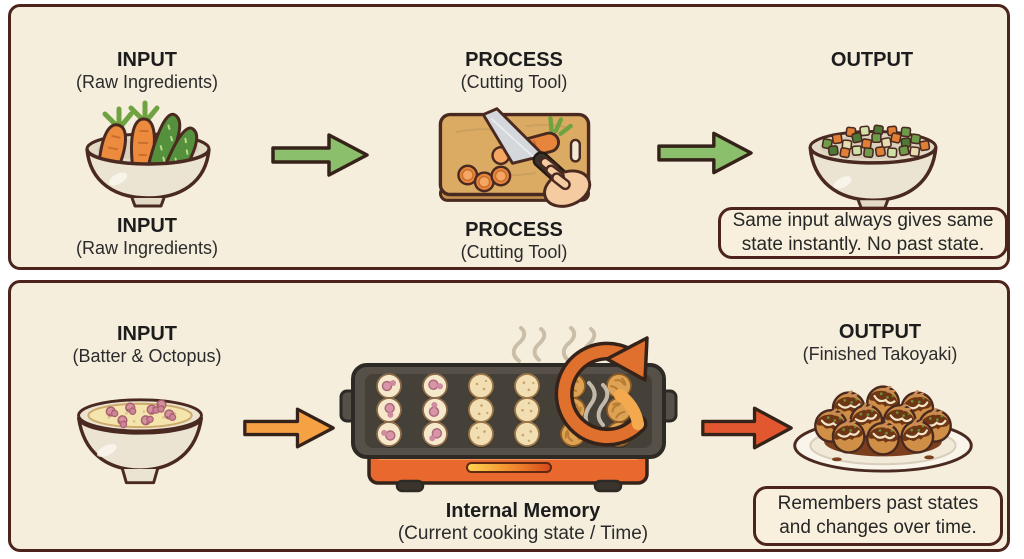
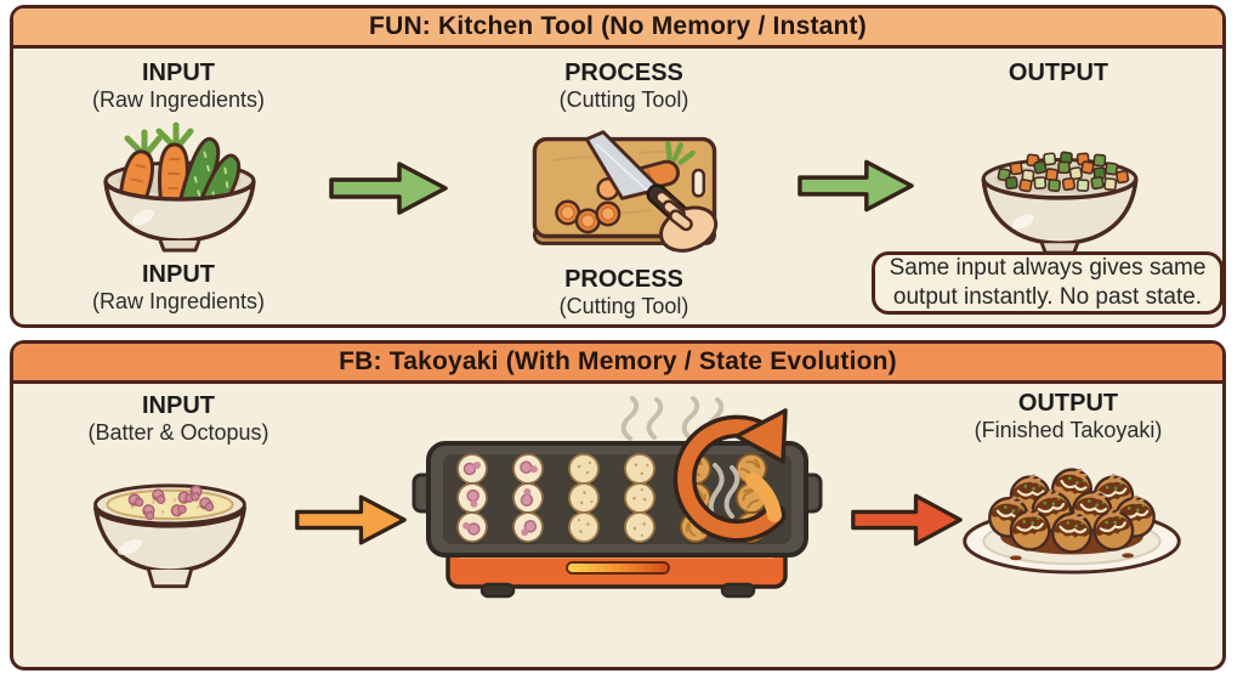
+ FUN: Kitchen Tool (No Memory / Instant)
  INPUT
  (Raw Ingredients)
  PROCESS
  (Cutting Tool)
  OUTPUT
  INPUT
  (Raw Ingredients)
  PROCESS
  (Cutting Tool)
- Same input always gives same state instantly. No past state.
+ Same input always gives same output instantly. No past state.
+ FB: Takoyaki (With Memory / State Evolution)
  INPUT
  (Batter & Octopus)
  OUTPUT
  (Finished Takoyaki)
- Internal Memory
- (Current cooking state / Time)
- Remembers past states and changes over time.
